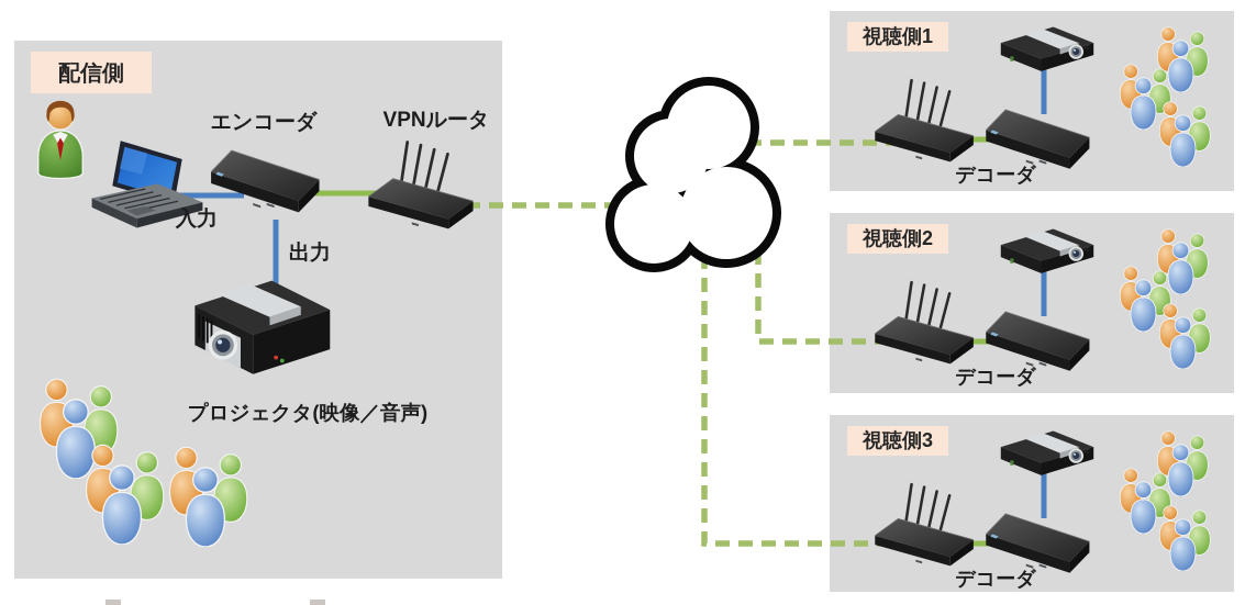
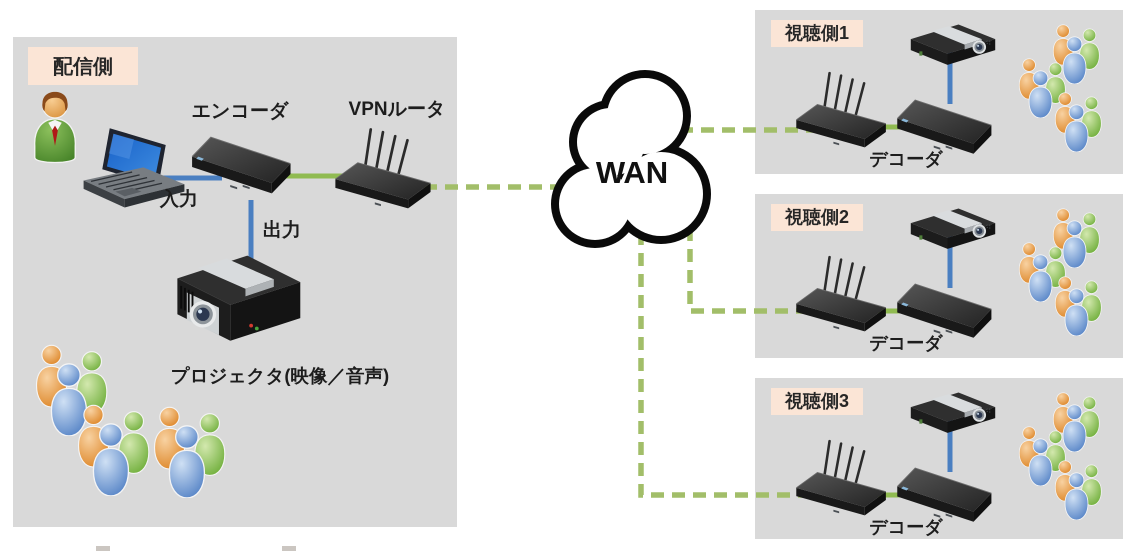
+ WAN
  配信側
  エンコーダ
  VPNルータ
  入力
  出力
  プロジェクタ(映像／音声)
  視聴側1
  デコーダ
  視聴側2
  デコーダ
  視聴側3
  デコーダ
